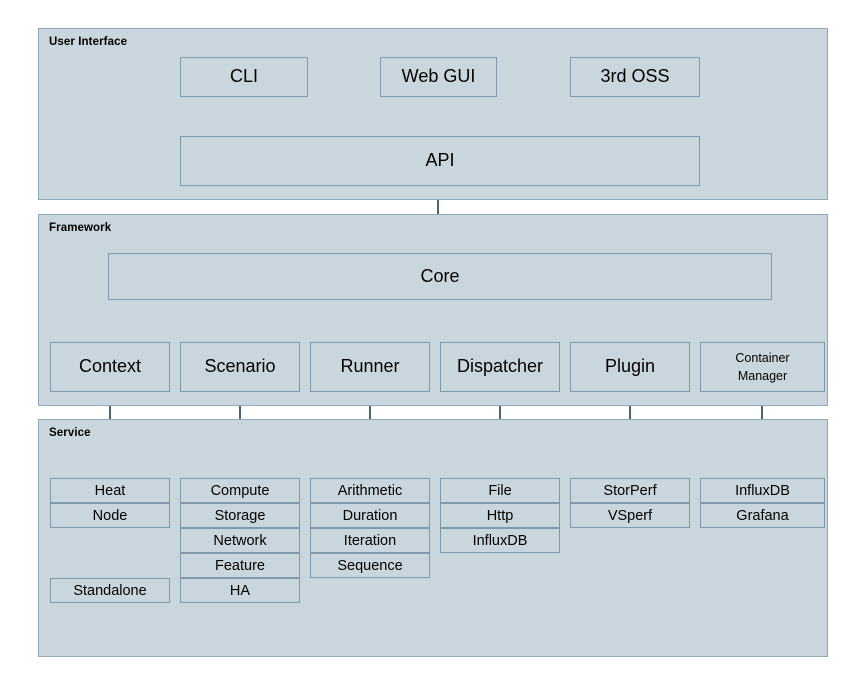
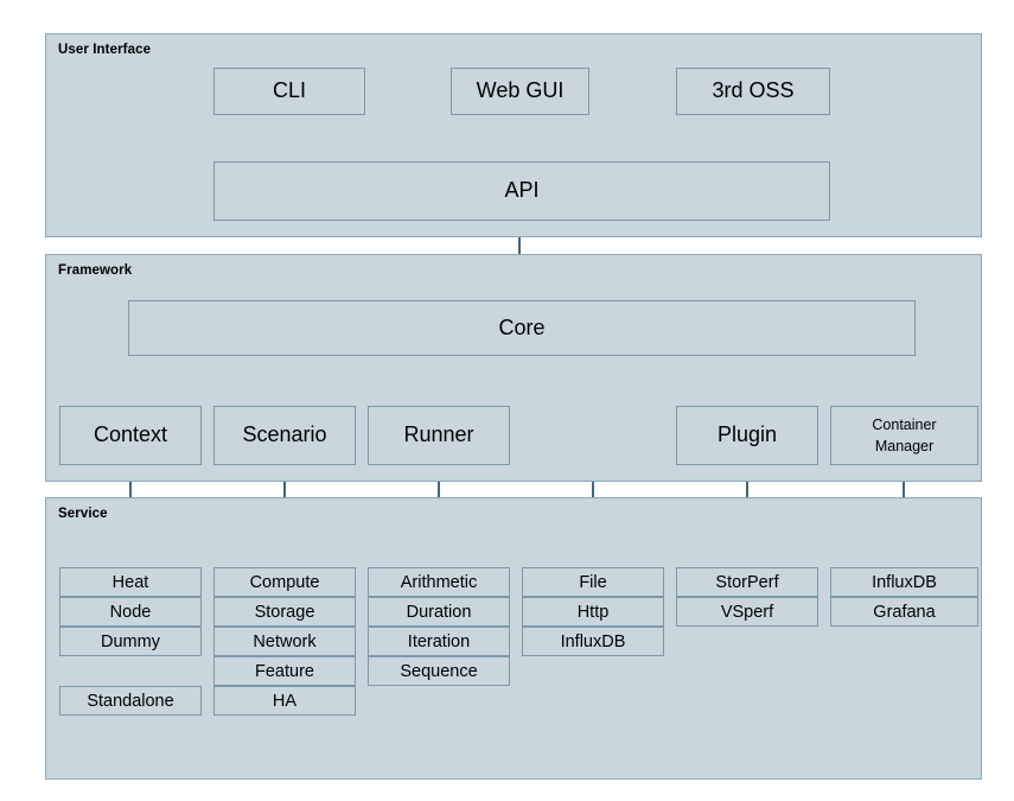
  User Interface
  CLI
  Web GUI
  3rd OSS
  API
  Framework
  Core
  Context
  Scenario
  Runner
- Dispatcher
  Plugin
  Container
  Manager
  Service
  Heat
  Node
+ Dummy
  Standalone
  Compute
  Storage
  Network
  Feature
  HA
  Arithmetic
  Duration
  Iteration
  Sequence
  File
  Http
  InfluxDB
  StorPerf
  VSperf
  InfluxDB
  Grafana
